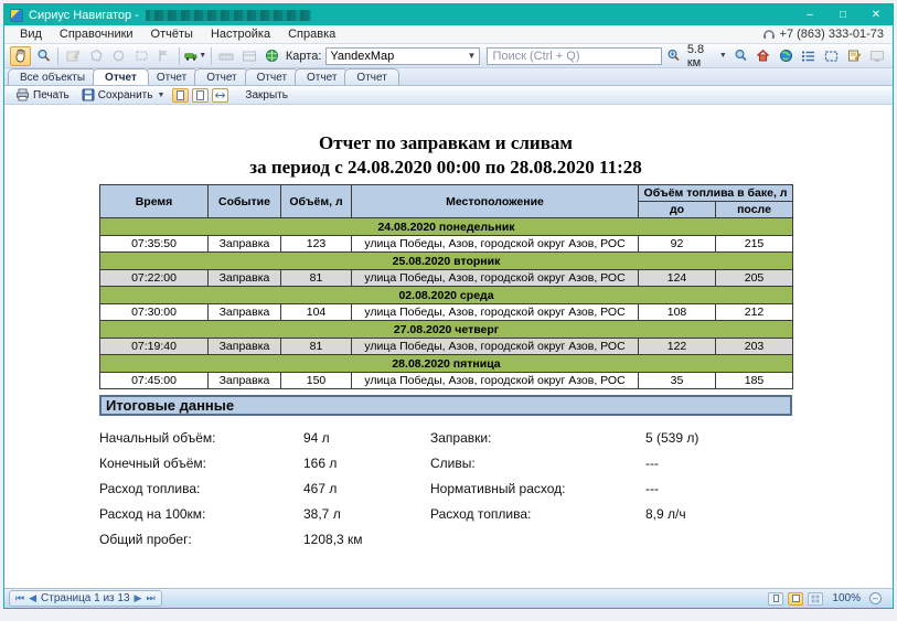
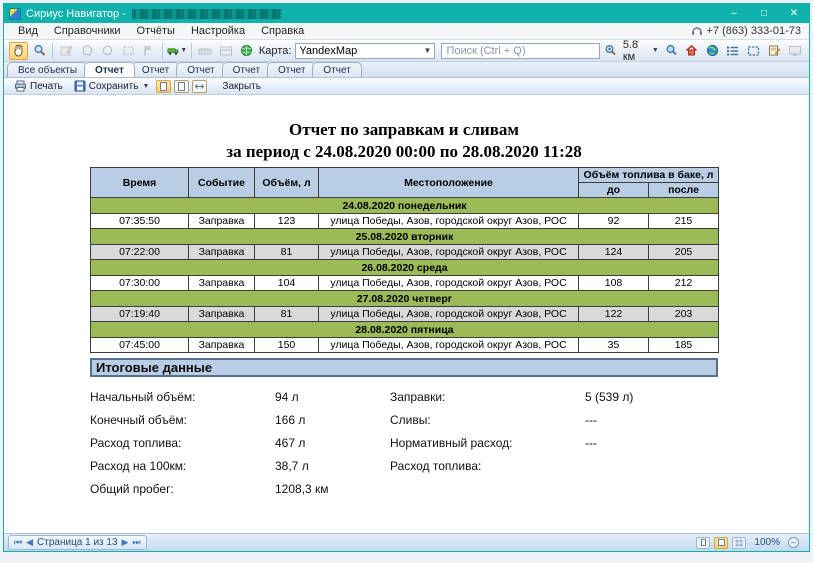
  Сириус Навигатор -
  –
  □
  ✕
  Вид
  Справочники
  Отчёты
  Настройка
  Справка
  +7 (863) 333-01-73
  Карта:
  YandexMap
  ▼
  Поиск (Ctrl + Q)
  5.8 км
  Все объекты
  Отчет
  Отчет
  Отчет
  Отчет
  Отчет
  Отчет
  Печать
  Сохранить
  Закрыть
  Отчет по заправкам и сливам
  за период с 24.08.2020 00:00 по 28.08.2020 11:28
  Время	Событие	Объём, л	Местоположение	Объём топлива в баке, л
  до	после
  24.08.2020 понедельник
  07:35:50	Заправка	123	улица Победы, Азов, городской округ Азов, РОС	92	215
  25.08.2020 вторник
  07:22:00	Заправка	81	улица Победы, Азов, городской округ Азов, РОС	124	205
- 02.08.2020 среда
+ 26.08.2020 среда
  07:30:00	Заправка	104	улица Победы, Азов, городской округ Азов, РОС	108	212
  27.08.2020 четверг
  07:19:40	Заправка	81	улица Победы, Азов, городской округ Азов, РОС	122	203
  28.08.2020 пятница
  07:45:00	Заправка	150	улица Победы, Азов, городской округ Азов, РОС	35	185
  Итоговые данные
  Начальный объём:
  94 л
  Заправки:
  5 (539 л)
  Конечный объём:
  166 л
  Сливы:
  ---
  Расход топлива:
  467 л
  Нормативный расход:
  ---
  Расход на 100км:
  38,7 л
  Расход топлива:
- 8,9 л/ч
  Общий пробег:
  1208,3 км
  ⏮
  ◀
  Страница 1 из 13
  ▶
  ⏭
  100%
  –
